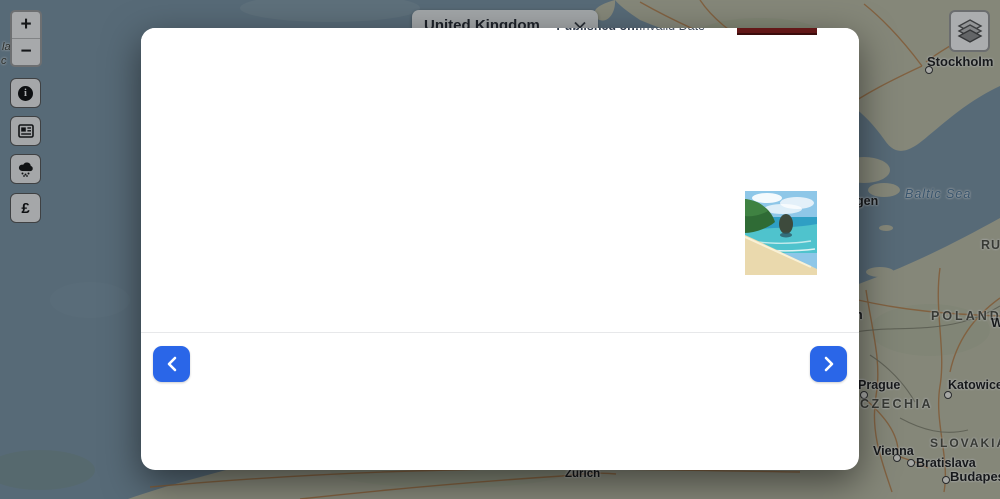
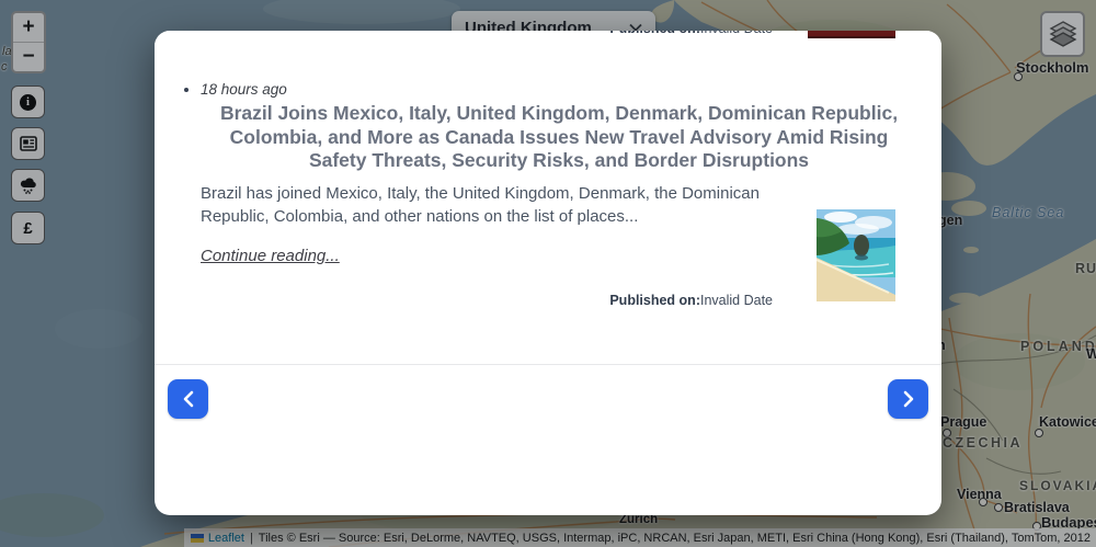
  Stockholm
  Baltic Sea
  gen
  POLAND
  W
  Prague
  Katowice
  CZECHIA
  SLOVAKI
  Vienna
  Bratislava
  Budape
  Zurich
  la
  c
  +
  −
  i
  £
  United Kingdom
+ Leaflet
+ |
+ Tiles © Esri — Source: Esri, DeLorme, NAVTEQ, USGS, Intermap, iPC, NRCAN, Esri Japan, METI, Esri China (Hong Kong), Esri (Thailand), TomTom, 2012
+ 18 hours ago
+ Brazil Joins Mexico, Italy, United Kingdom, Denmark, Dominican Republic, Colombia, and More as Canada Issues New Travel Advisory Amid Rising Safety Threats, Security Risks, and Border Disruptions
+ Brazil has joined Mexico, Italy, the United Kingdom, Denmark, the Dominican Republic, Colombia, and other nations on the list of places...
+ Continue reading...
+ Published on:Invalid Date
